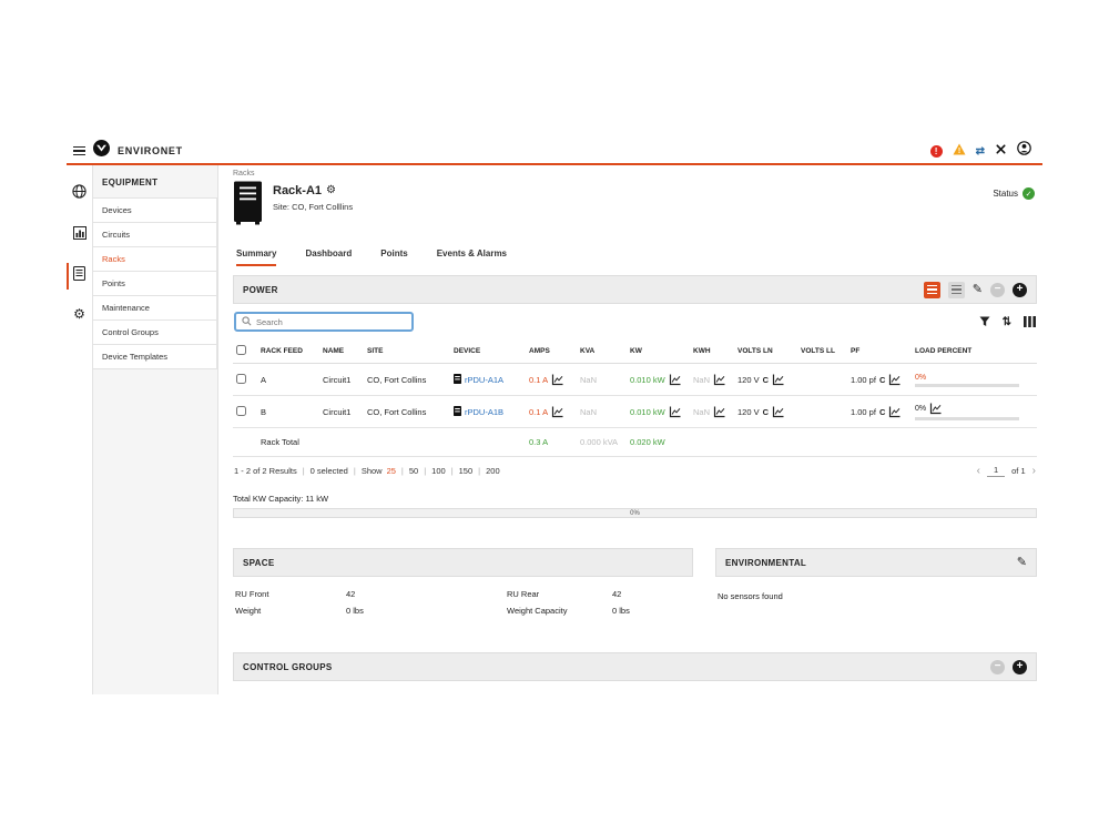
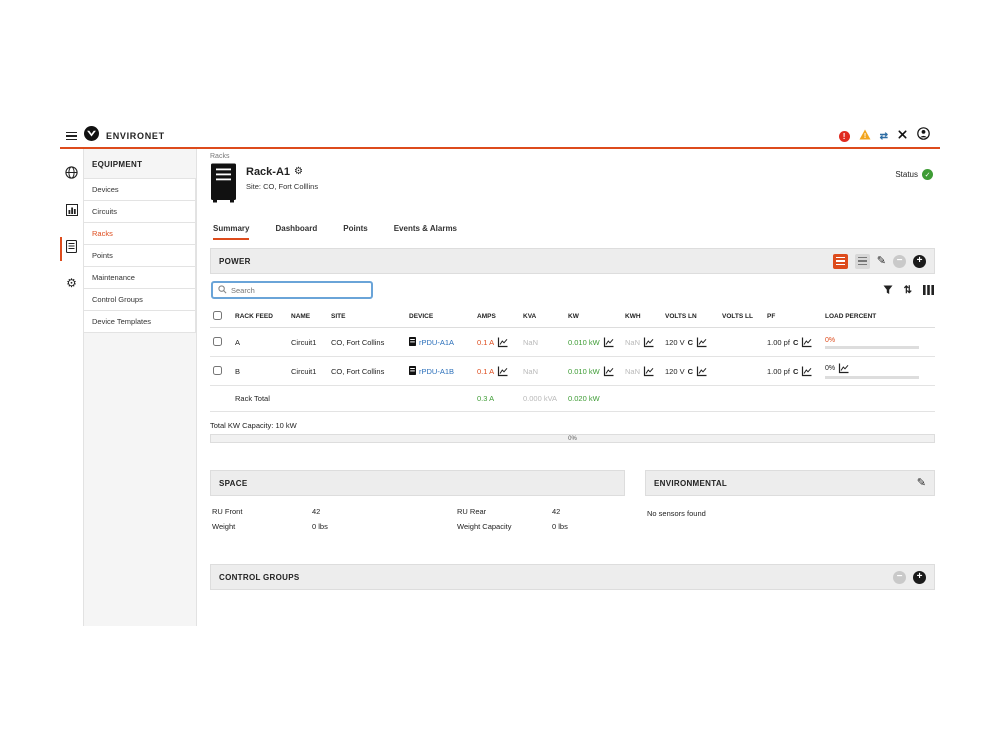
  ENVIRONET
  !
  ⇄
  ⚙
  EQUIPMENT
  Devices
  Circuits
  Racks
  Points
  Maintenance
  Control Groups
  Device Templates
  Rack-A1
  ⚙
  Site: CO, Fort Colllins
  Status
  Summary
  Dashboard
  Points
  Events & Alarms
  POWER
  ✎
  −
  +
  Search
  ⇅
  	A	Circuit1	CO, Fort Collins	rPDU-A1A	0.1 A	NaN	0.010 kW	NaN	120 V C		1.00 pf C
  	B	Circuit1	CO, Fort Collins	rPDU-A1B	0.1 A	NaN	0.010 kW	NaN	120 V C		1.00 pf C
  	Rack Total				0.3 A	0.000 kVA	0.020 kW
- 1 - 2 of 2 Results
- 0 selected
- Show
- 25
- 50
- 100
- 150
- 200
- ‹
- 1
- of 1
- ›
- Total KW Capacity: 11 kW
+ Total KW Capacity: 10 kW
  SPACE
  RU Front
  42
  RU Rear
  42
  Weight
  0 lbs
  Weight Capacity
  0 lbs
  ENVIRONMENTAL
  ✎
  No sensors found
  CONTROL GROUPS
  −
  +
